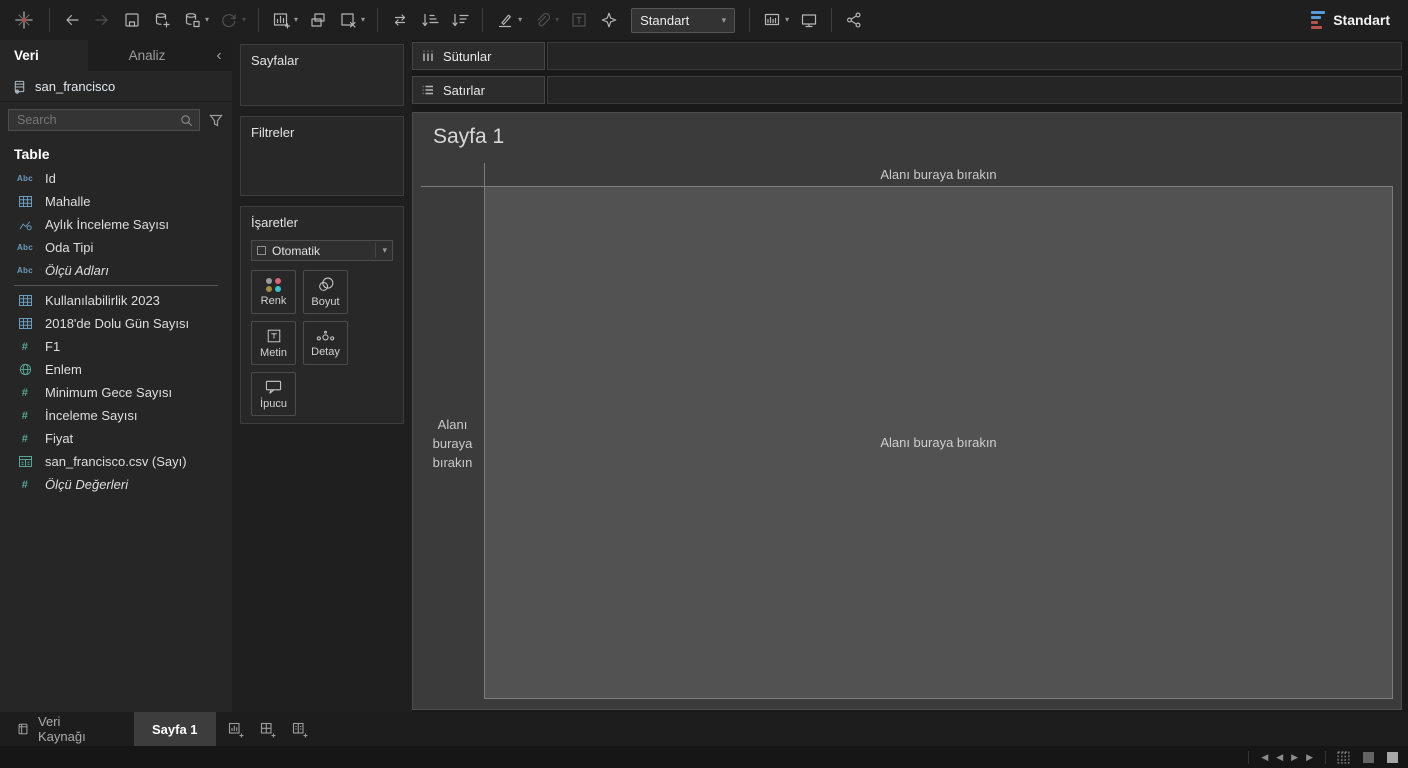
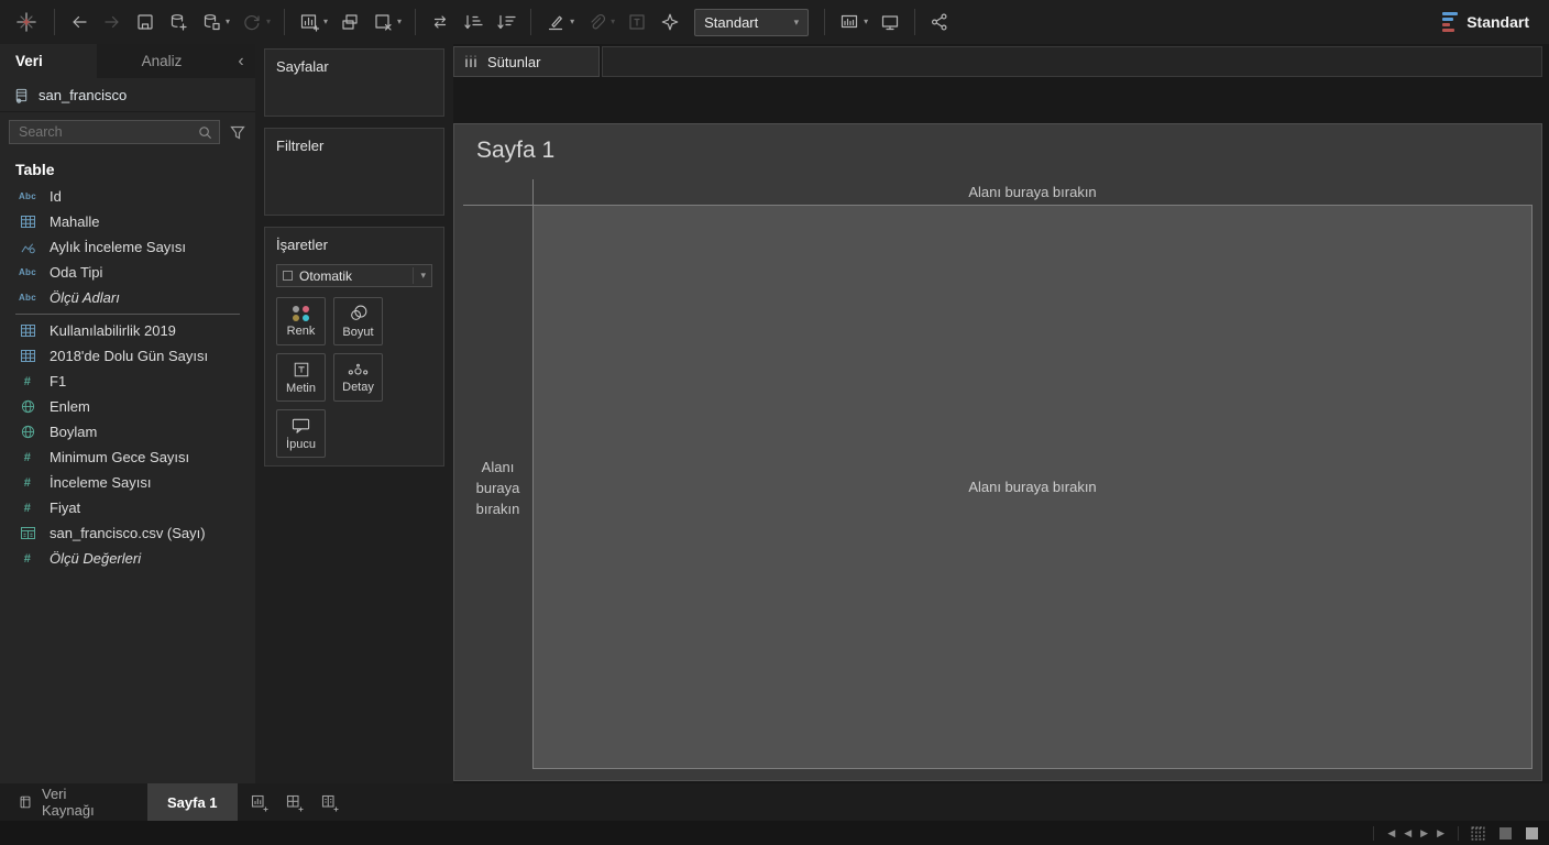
  ▾
  ▾
  ▾
  ▾
  ▾
  ▾
  Standart
  ▾
  ▾
  Standart
  Veri
  Analiz
  ‹
  san_francisco
  Search
  Table
  Abc
  Id
  Mahalle
  Aylık İnceleme Sayısı
  Abc
  Oda Tipi
  Abc
  Ölçü Adları
- Kullanılabilirlik 2023
+ Kullanılabilirlik 2019
  2018'de Dolu Gün Sayısı
  #
  F1
  Enlem
+ Boylam
  #
  Minimum Gece Sayısı
  #
  İnceleme Sayısı
  #
  Fiyat
  san_francisco.csv (Sayı)
  #
  Ölçü Değerleri
  Sayfalar
  Filtreler
  İşaretler
  Otomatik
  ▾
  Renk
  Boyut
  Metin
  Detay
  İpucu
  Sütunlar
- Satırlar
  Sayfa 1
  Alanı buraya bırakın
  Alanı buraya bırakın
  Alanı buraya bırakın
  Veri Kaynağı
  Sayfa 1
  ◀
  ◀
  ▶
  ▶
